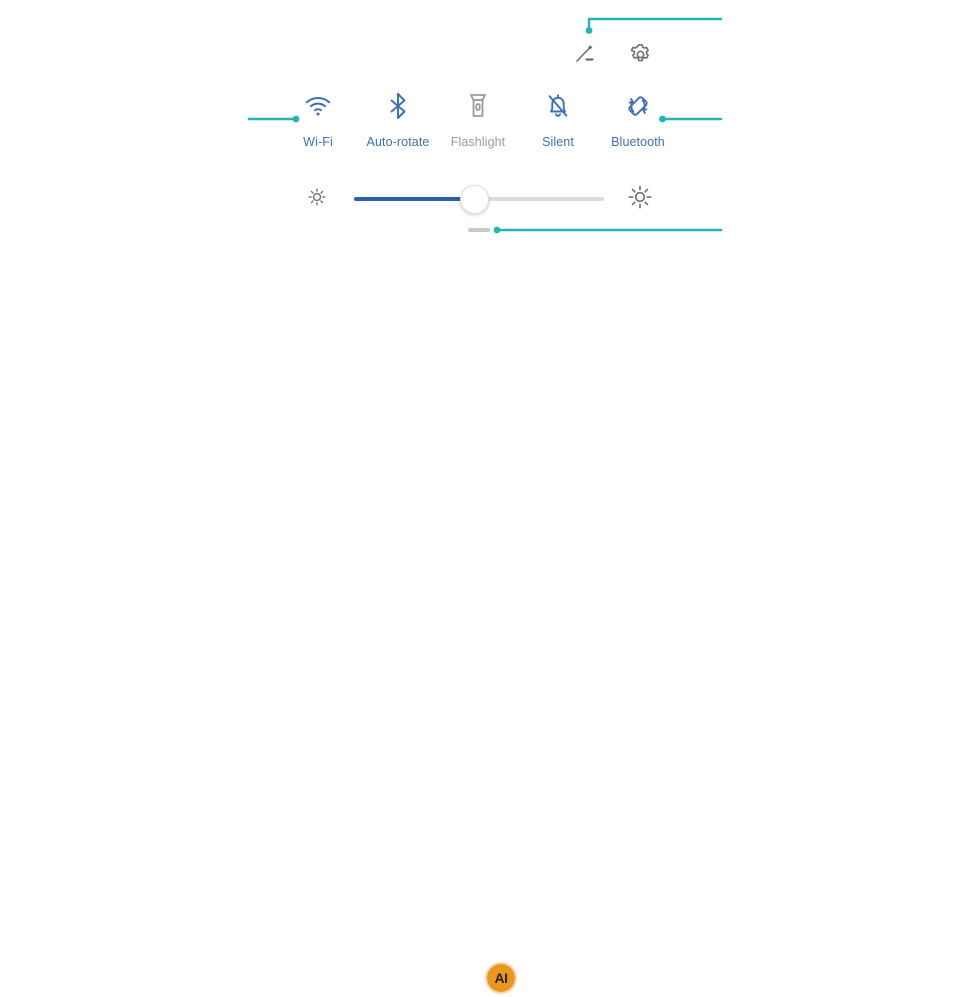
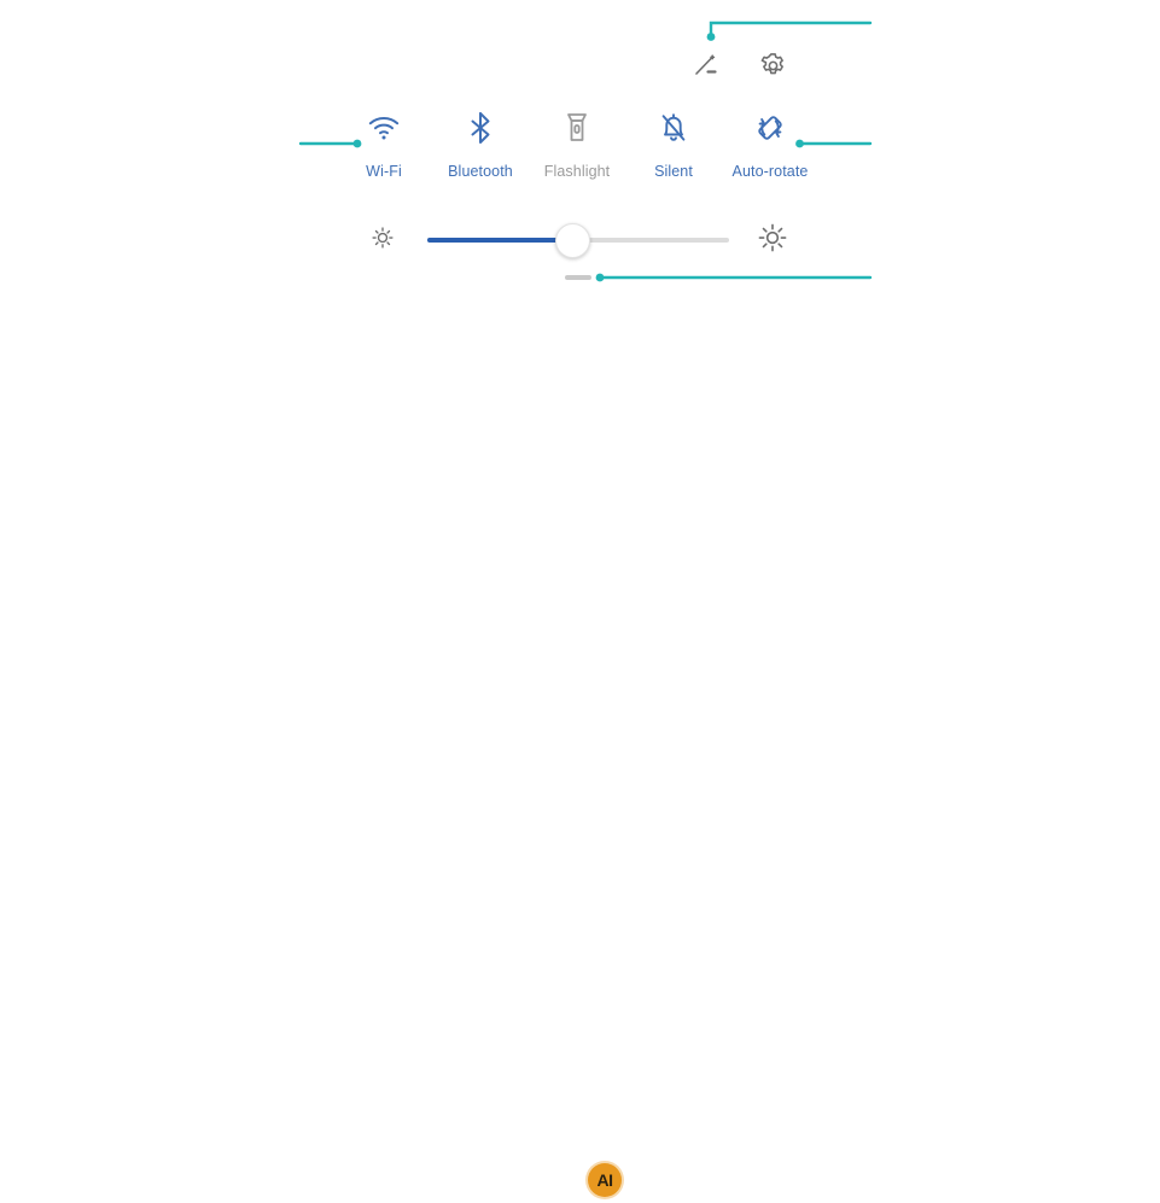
  Wi-Fi
- Auto-rotate
+ Bluetooth
  Flashlight
  Silent
- Bluetooth
+ Auto-rotate
  AI
